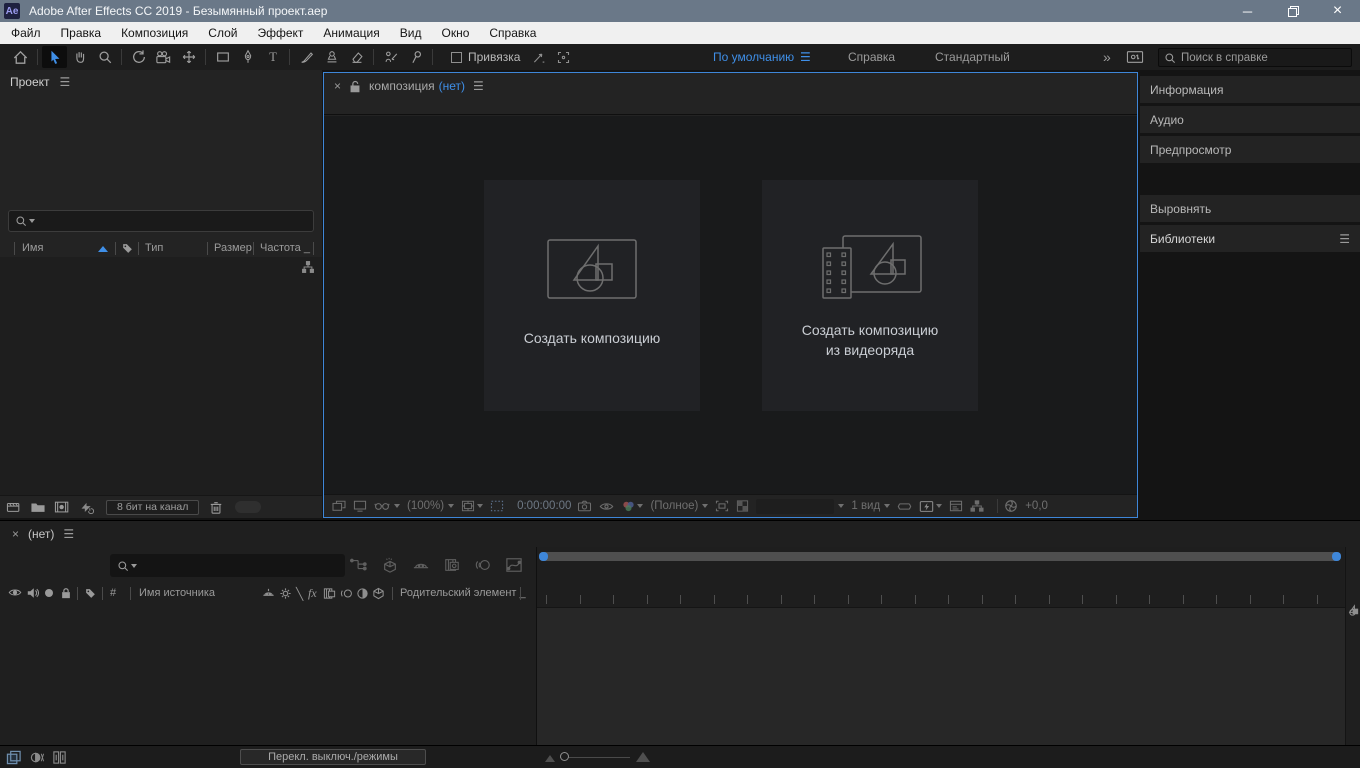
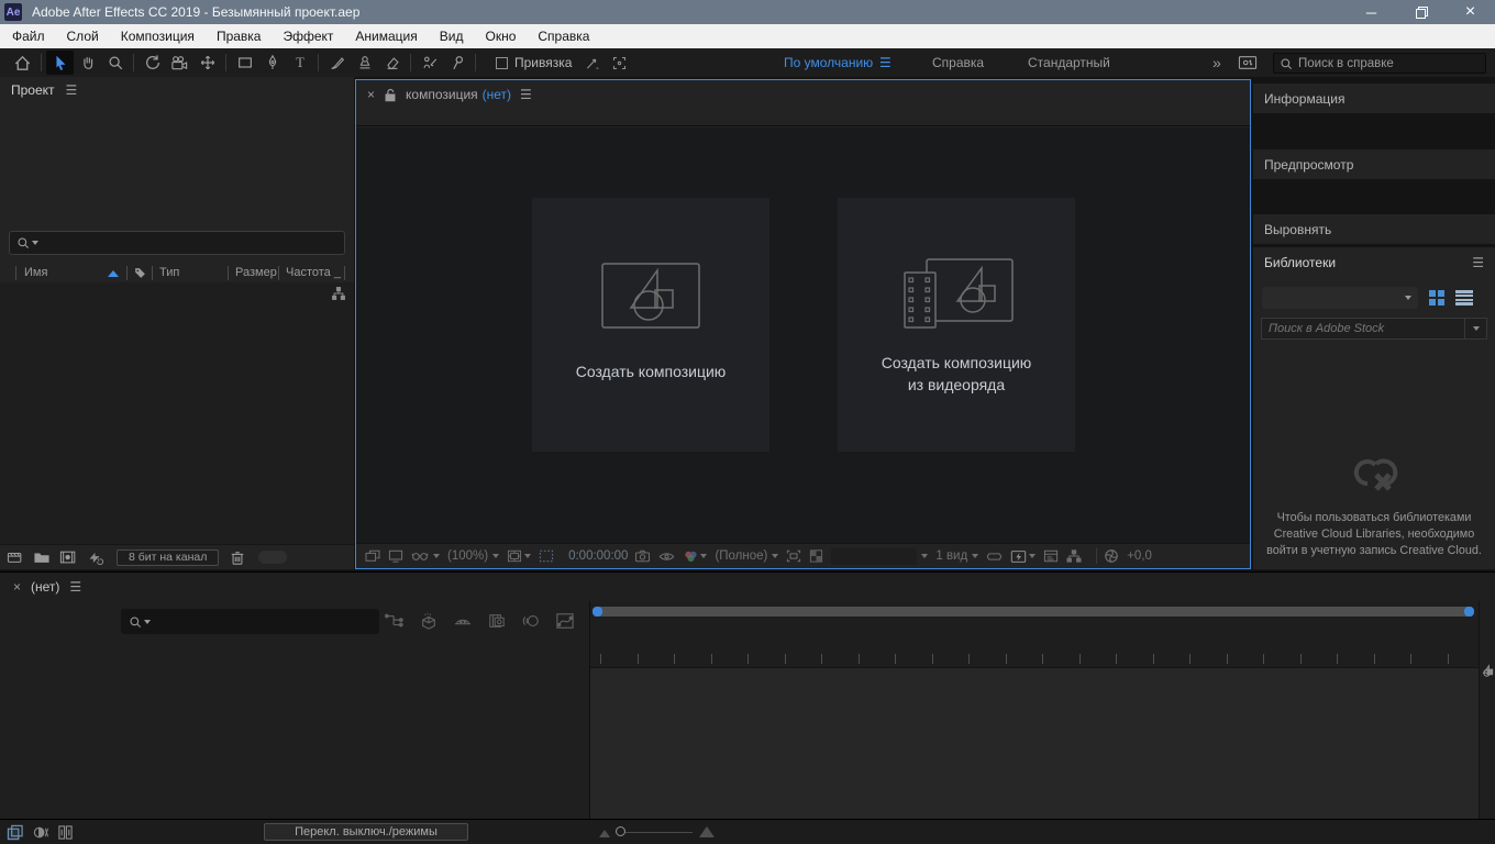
  Ae
  Adobe After Effects CC 2019 - Безымянный проект.aep
  ─
  ×
  Файл
- Правка
+ Слой
  Композиция
- Слой
+ Правка
  Эффект
  Анимация
  Вид
  Окно
  Справка
  T
  Привязка
  По умолчанию
  ☰
  Справка
  Стандартный
  »
  Поиск в справке
  Проект
  ☰
  Имя
  Тип
  Размер
  Частота _
  8 бит на канал
  ×
  композиция
  (нет)
  ☰
  Создать композицию
  Создать композицию
  из видеоряда
  (100%)
  0:00:00:00
  (Полное)
  1 вид
  +0,0
  Информация
- Аудио
  Предпросмотр
  Выровнять
  Библиотеки
  ☰
+ Поиск в Adobe Stock
+ Чтобы пользоваться библиотеками
+ Creative Cloud Libraries, необходимо
+ войти в учетную запись Creative Cloud.
  ×
  (нет)
  ☰
- #
- Имя источника
- ╲
- fx
- Родительский элемент _
  Перекл. выключ./режимы
